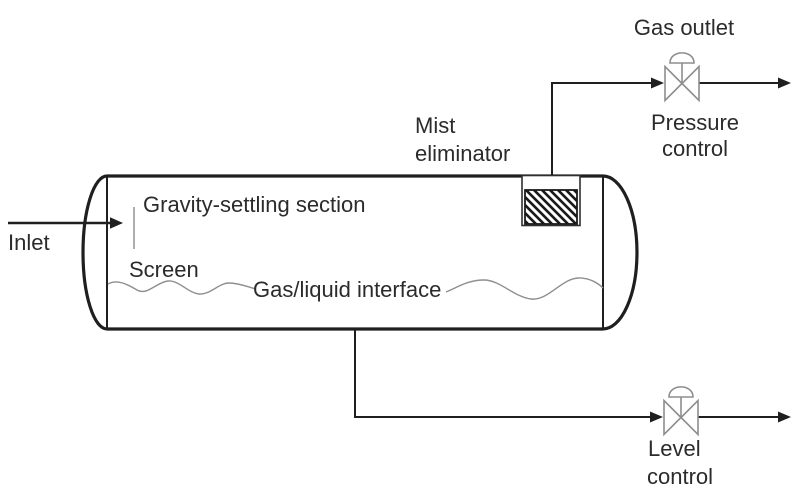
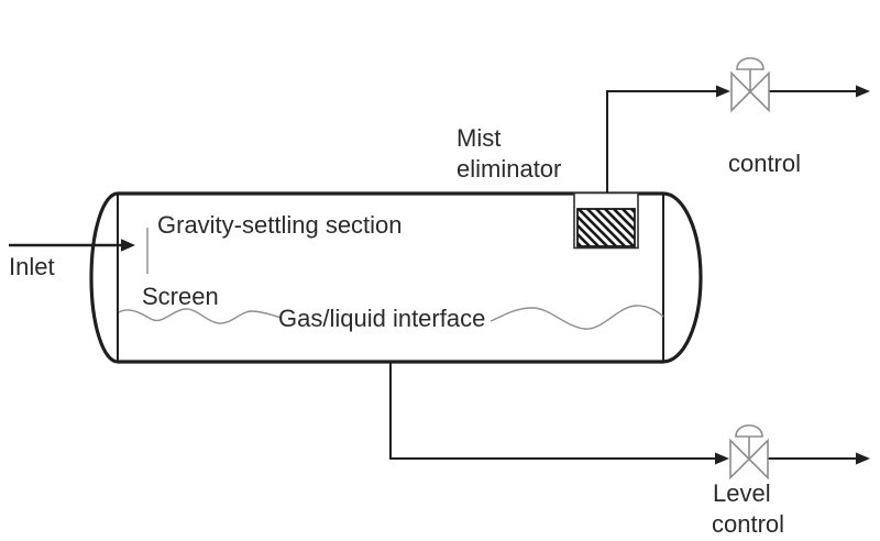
  Inlet
  Gravity-settling section
  Screen
  Gas/liquid interface
  Mist
  eliminator
- Gas outlet
- Pressure
  control
  Level
  control
